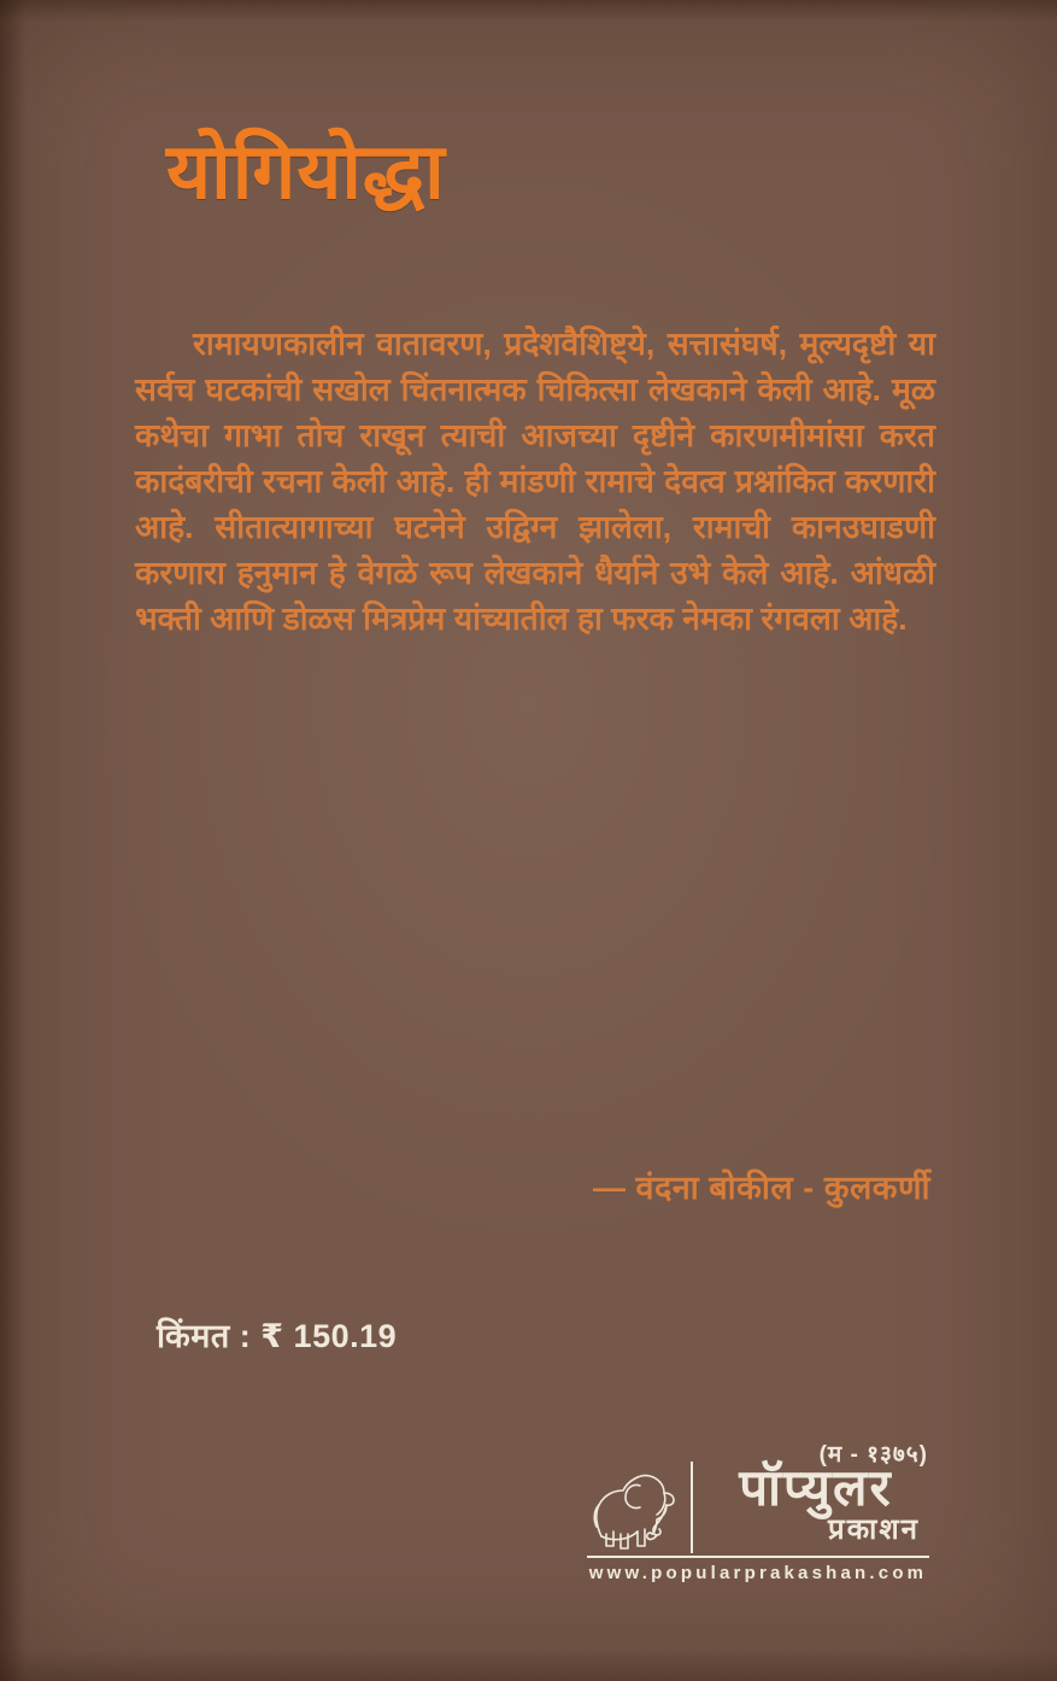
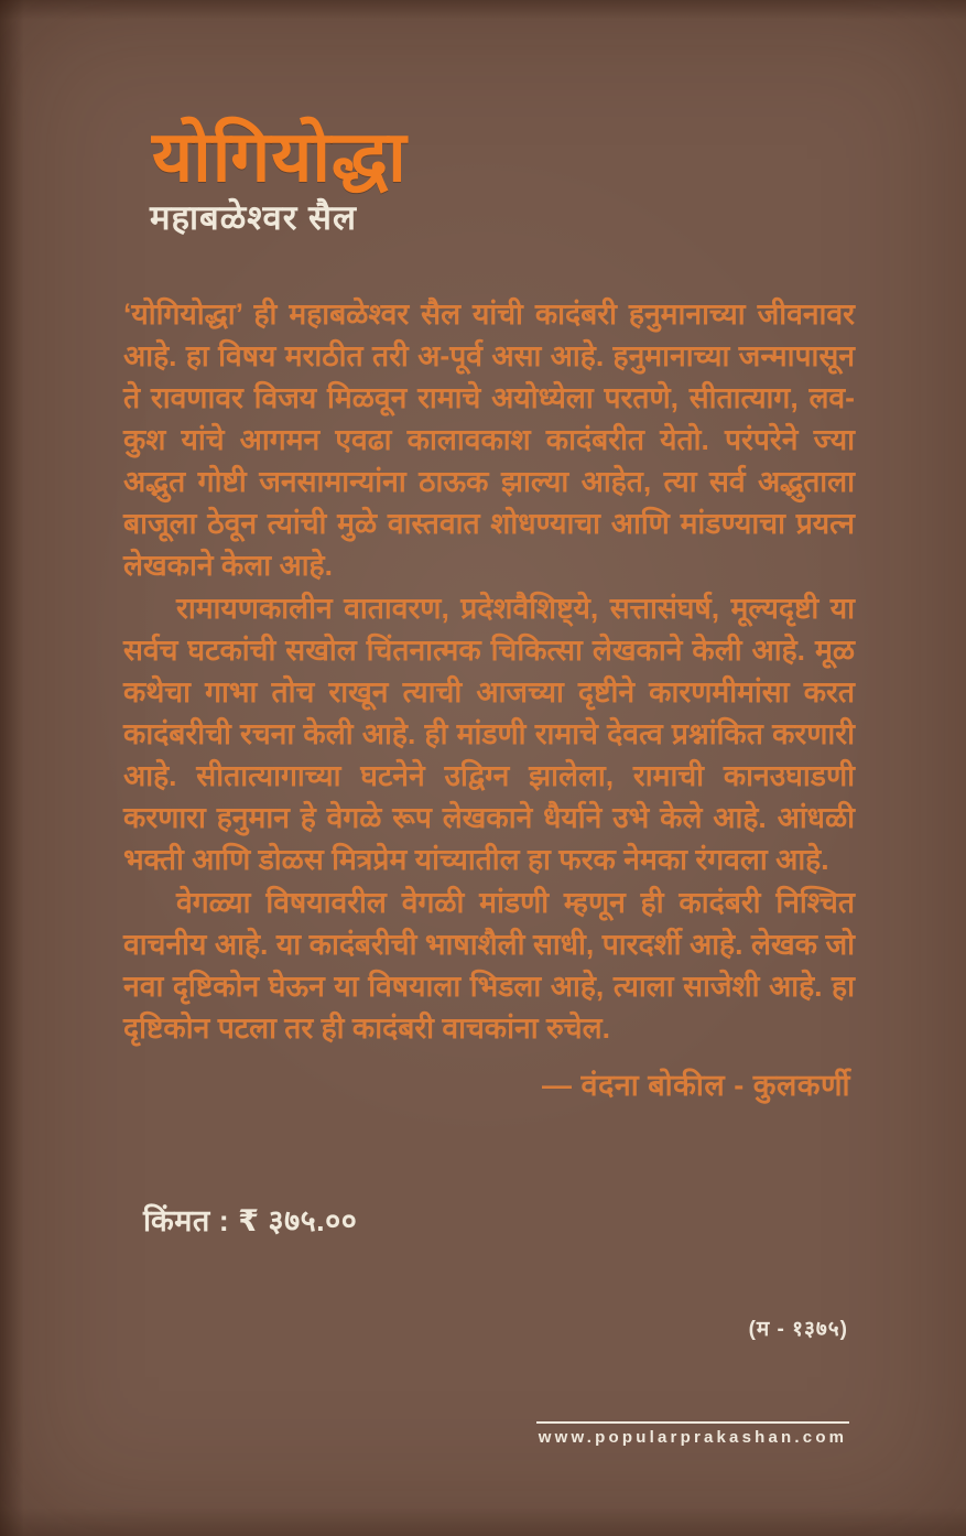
  योगियोद्धा
+ महाबळेश्वर सैल
+ ‘योगियोद्धा’ ही महाबळेश्वर सैल यांची कादंबरी हनुमानाच्या जीवनावर आहे. हा विषय मराठीत तरी अ-पूर्व असा आहे. हनुमानाच्या जन्मापासून ते रावणावर विजय मिळवून रामाचे अयोध्येला परतणे, सीतात्याग, लव-कुश यांचे आगमन एवढा कालावकाश कादंबरीत येतो. परंपरेने ज्या अद्भुत गोष्टी जनसामान्यांना ठाऊक झाल्या आहेत, त्या सर्व अद्भुताला बाजूला ठेवून त्यांची मुळे वास्तवात शोधण्याचा आणि मांडण्याचा प्रयत्न लेखकाने केला आहे.
  रामायणकालीन वातावरण, प्रदेशवैशिष्ट्ये, सत्तासंघर्ष, मूल्यदृष्टी या सर्वच घटकांची सखोल चिंतनात्मक चिकित्सा लेखकाने केली आहे. मूळ कथेचा गाभा तोच राखून त्याची आजच्या दृष्टीने कारणमीमांसा करत कादंबरीची रचना केली आहे. ही मांडणी रामाचे देवत्व प्रश्नांकित करणारी आहे. सीतात्यागाच्या घटनेने उद्विग्न झालेला, रामाची कानउघाडणी करणारा हनुमान हे वेगळे रूप लेखकाने धैर्याने उभे केले आहे. आंधळी भक्ती आणि डोळस मित्रप्रेम यांच्यातील हा फरक नेमका रंगवला आहे.
+ वेगळ्या विषयावरील वेगळी मांडणी म्हणून ही कादंबरी निश्चित वाचनीय आहे. या कादंबरीची भाषाशैली साधी, पारदर्शी आहे. लेखक जो नवा दृष्टिकोन घेऊन या विषयाला भिडला आहे, त्याला साजेशी आहे. हा दृष्टिकोन पटला तर ही कादंबरी वाचकांना रुचेल.
  — वंदना बोकील - कुलकर्णी
- किंमत : ₹ 150.19
+ किंमत : ₹ ३७५.००
  (म - १३७५)
- पॉप्युलर
- प्रकाशन
  www.popularprakashan.com
